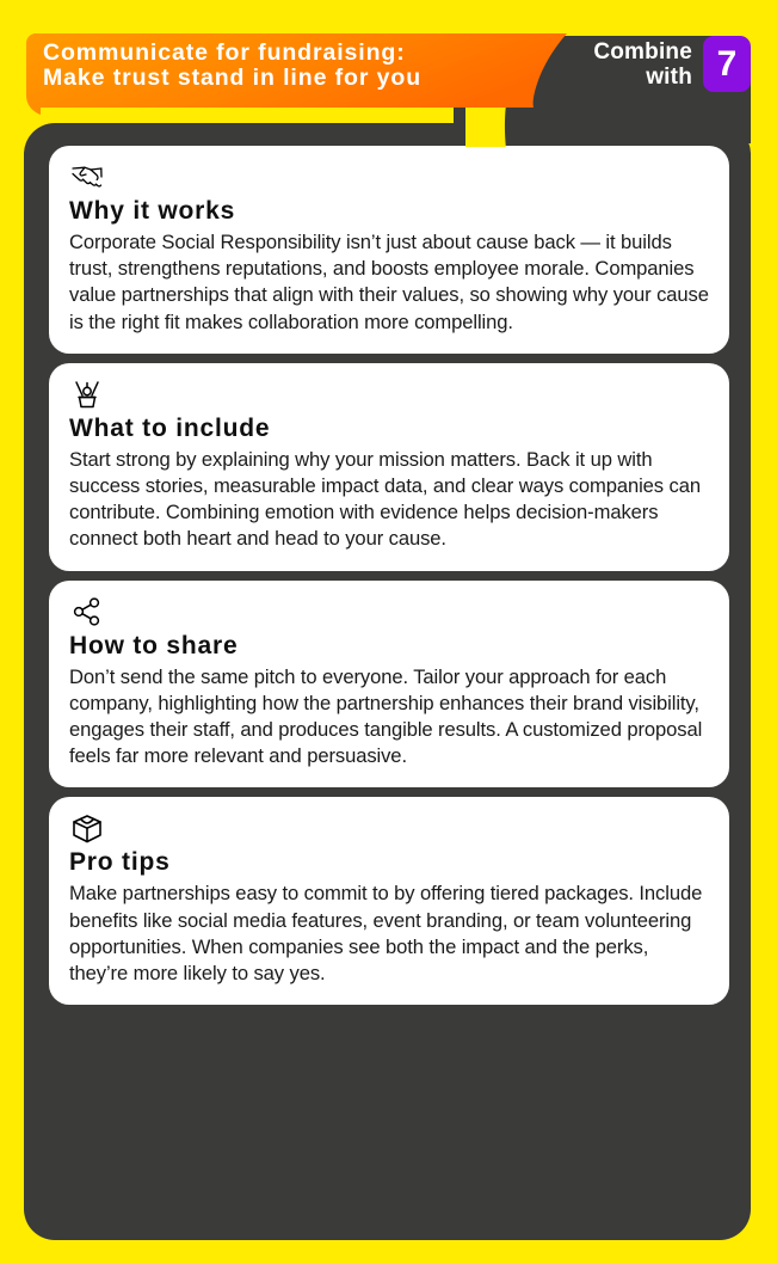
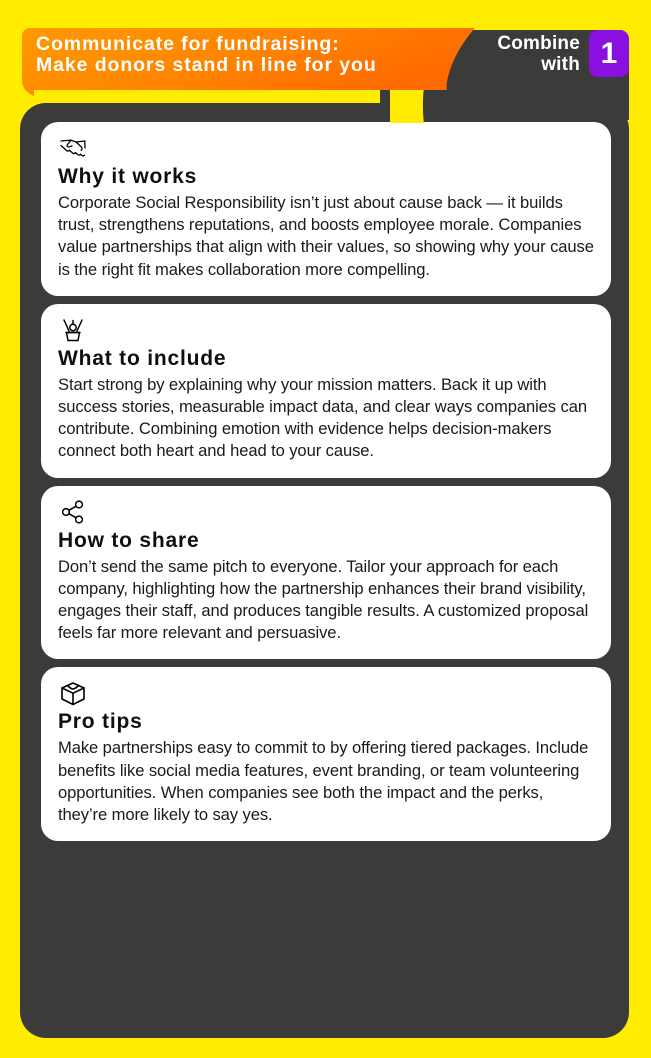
  Communicate for fundraising:
- Make trust stand in line for you
+ Make donors stand in line for you
  Combine
  with
- 7
+ 1
  Why it works
  Corporate Social Responsibility isn’t just about cause back — it builds trust, strengthens reputations, and boosts employee morale. Companies value partnerships that align with their values, so showing why your cause is the right fit makes collaboration more compelling.
  What to include
  Start strong by explaining why your mission matters. Back it up with success stories, measurable impact data, and clear ways companies can contribute. Combining emotion with evidence helps decision-makers connect both heart and head to your cause.
  How to share
  Don’t send the same pitch to everyone. Tailor your approach for each company, highlighting how the partnership enhances their brand visibility, engages their staff, and produces tangible results. A customized proposal feels far more relevant and persuasive.
  Pro tips
  Make partnerships easy to commit to by offering tiered packages. Include benefits like social media features, event branding, or team volunteering opportunities. When companies see both the impact and the perks, they’re more likely to say yes.
